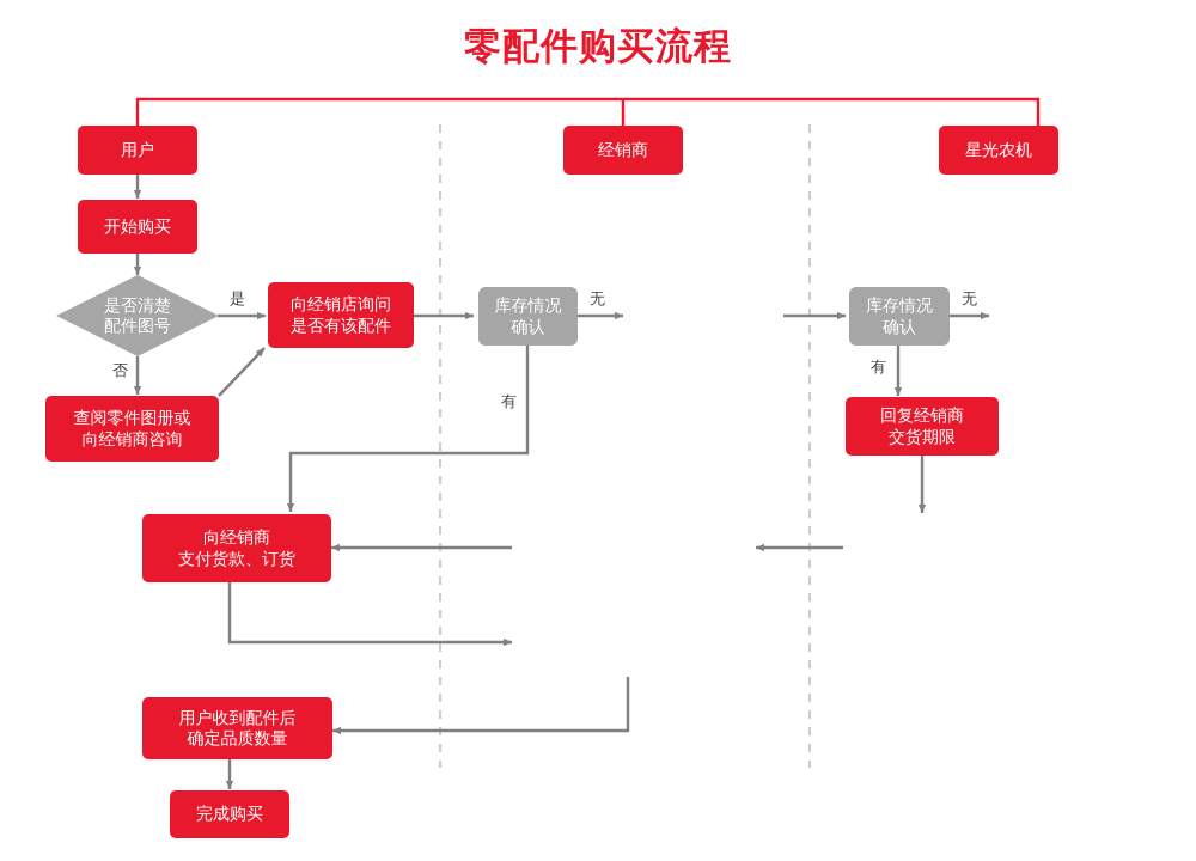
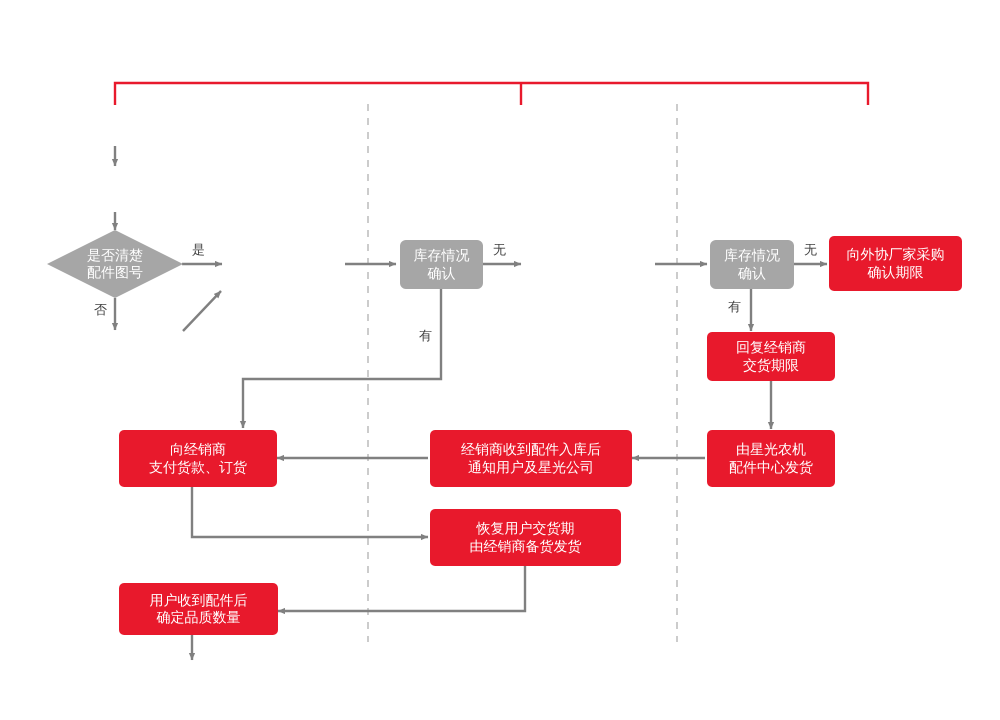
- 零配件购买流程
- 用户
- 经销商
- 星光农机
- 开始购买
  是否清楚
  配件图号
- 向经销店询问
- 是否有该配件
- 查阅零件图册或
- 向经销商咨询
  库存情况
  确认
  库存情况
  确认
+ 向外协厂家采购
+ 确认期限
  回复经销商
  交货期限
  向经销商
  支付货款、订货
+ 经销商收到配件入库后
+ 通知用户及星光公司
+ 由星光农机
+ 配件中心发货
+ 恢复用户交货期
+ 由经销商备货发货
  用户收到配件后
  确定品质数量
- 完成购买
  是
  否
  无
  有
  无
  有
